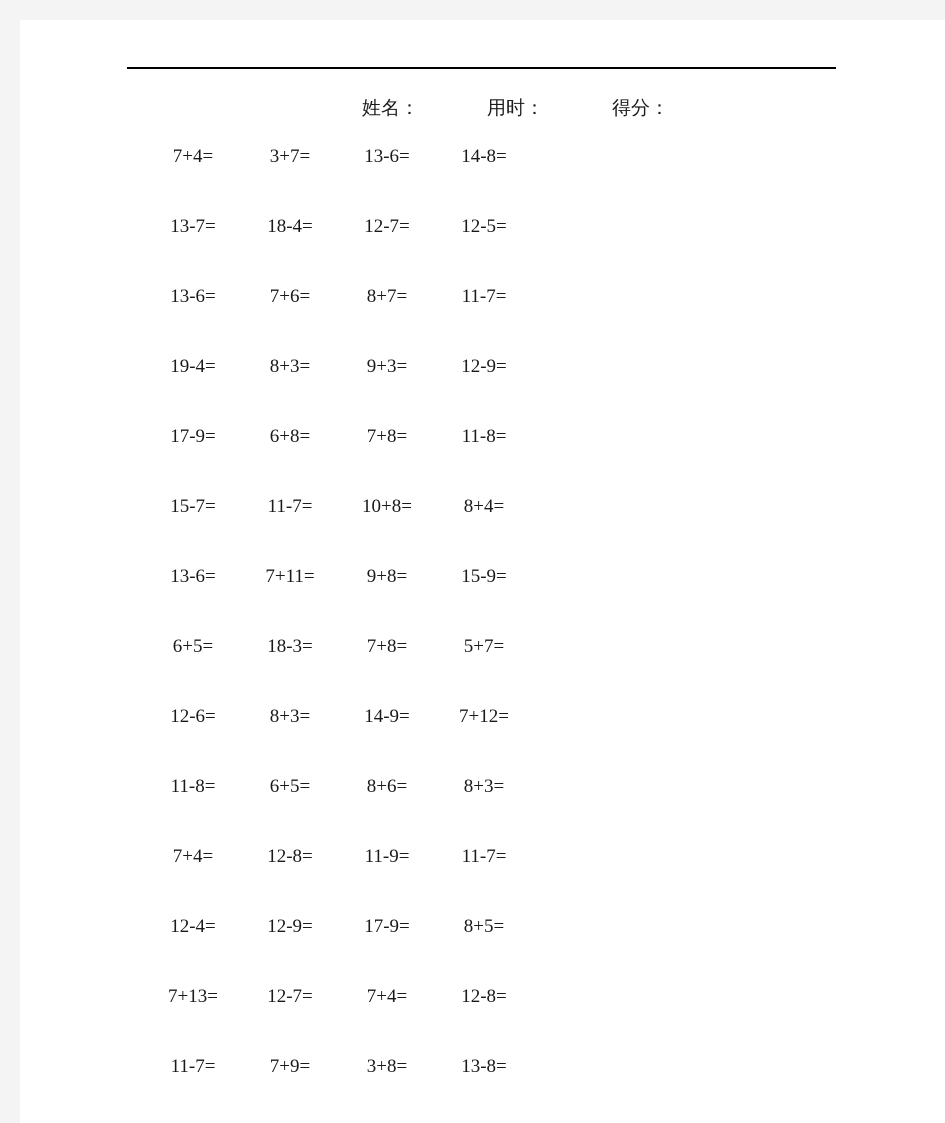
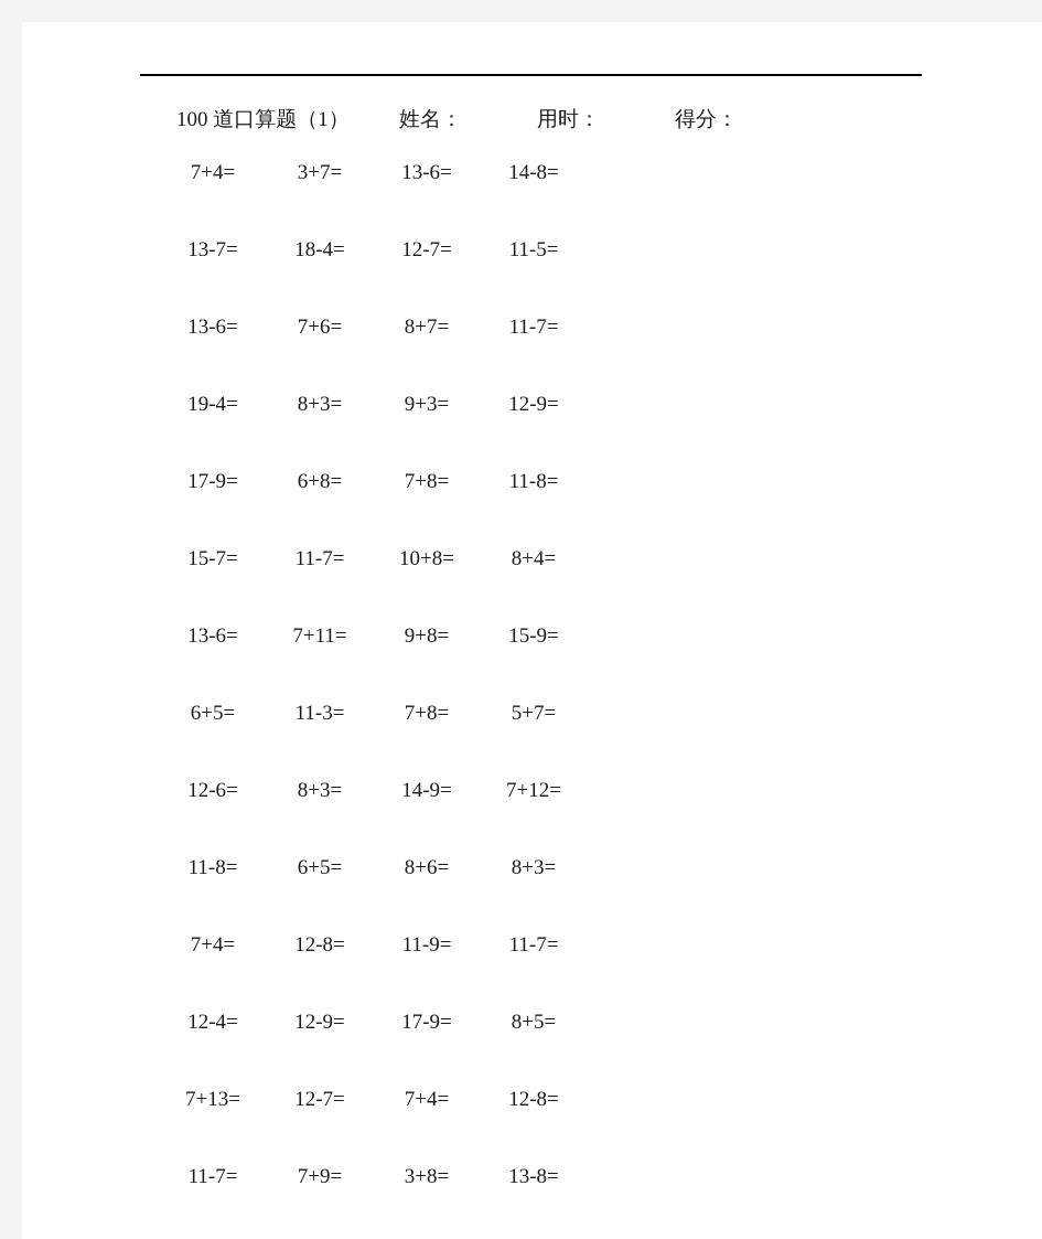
+ 100 道口算题（1）
  姓名：
  用时：
  得分：
  7+4=
  3+7=
  13-6=
  14-8=
  13-7=
  18-4=
  12-7=
- 12-5=
+ 11-5=
  13-6=
  7+6=
  8+7=
  11-7=
  19-4=
  8+3=
  9+3=
  12-9=
  17-9=
  6+8=
  7+8=
  11-8=
  15-7=
  11-7=
  10+8=
  8+4=
  13-6=
  7+11=
  9+8=
  15-9=
  6+5=
- 18-3=
+ 11-3=
  7+8=
  5+7=
  12-6=
  8+3=
  14-9=
  7+12=
  11-8=
  6+5=
  8+6=
  8+3=
  7+4=
  12-8=
  11-9=
  11-7=
  12-4=
  12-9=
  17-9=
  8+5=
  7+13=
  12-7=
  7+4=
  12-8=
  11-7=
  7+9=
  3+8=
  13-8=
